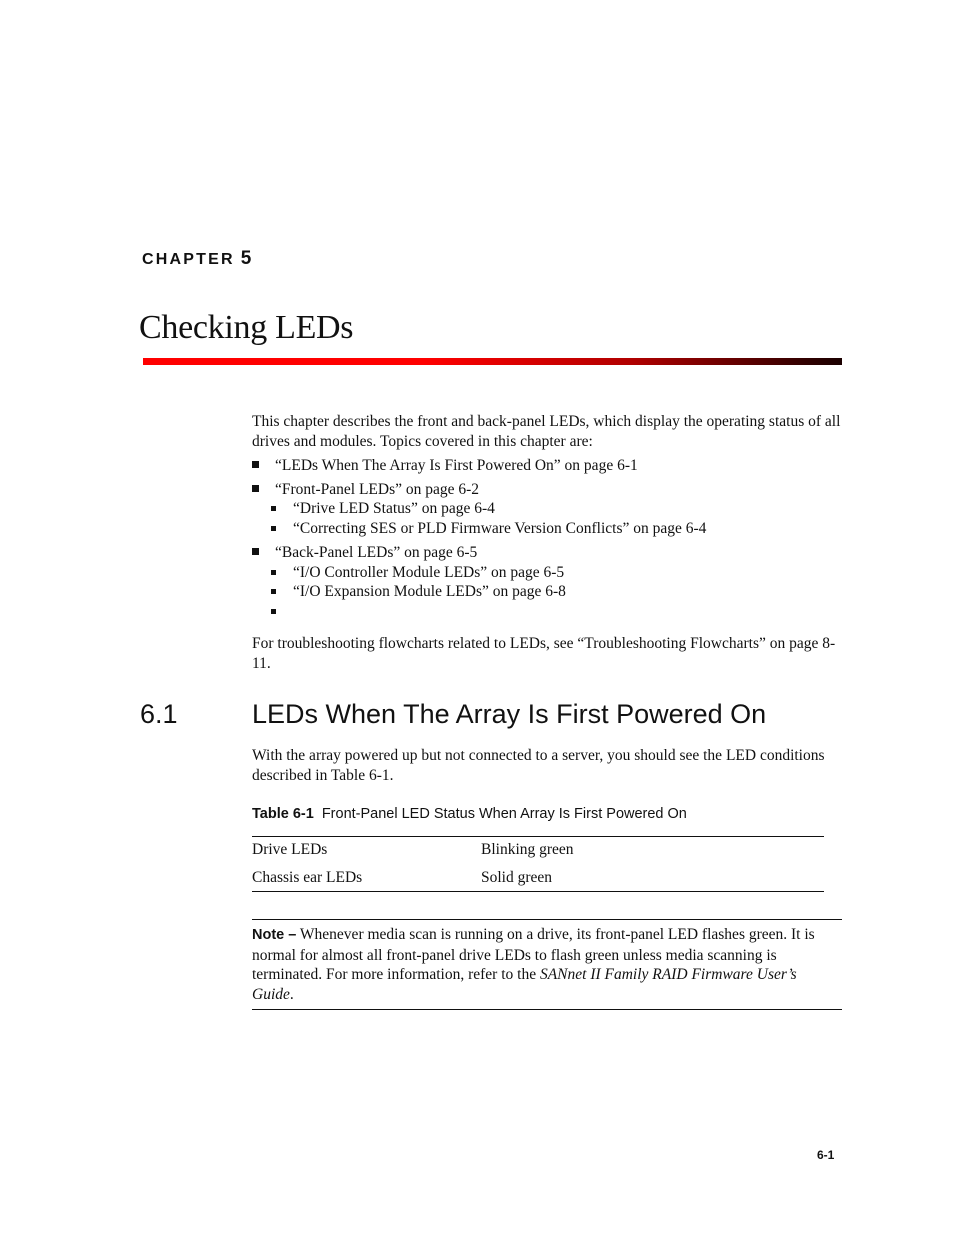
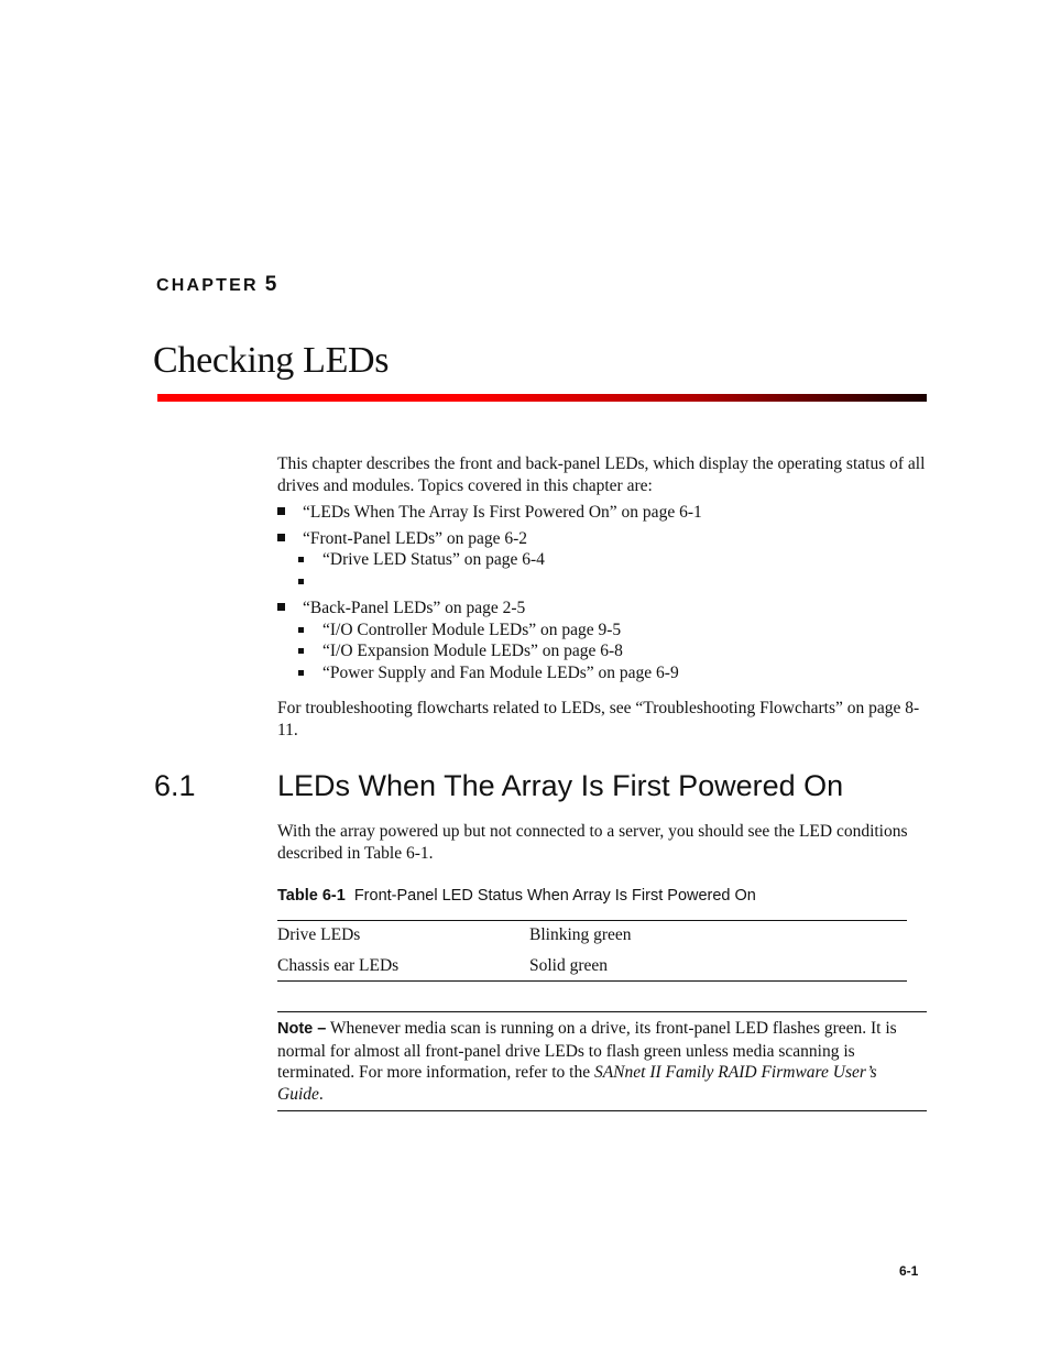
  CHAPTER 5
  Checking LEDs
  This chapter describes the front and back-panel LEDs, which display the operating status of all drives and modules. Topics covered in this chapter are:
  “LEDs When The Array Is First Powered On” on page 6-1
  “Front-Panel LEDs” on page 6-2
  “Drive LED Status” on page 6-4
- “Correcting SES or PLD Firmware Version Conflicts” on page 6-4
- “Back-Panel LEDs” on page 6-5
+ “Back-Panel LEDs” on page 2-5
- “I/O Controller Module LEDs” on page 6-5
+ “I/O Controller Module LEDs” on page 9-5
  “I/O Expansion Module LEDs” on page 6-8
+ “Power Supply and Fan Module LEDs” on page 6-9
  For troubleshooting flowcharts related to LEDs, see “Troubleshooting Flowcharts” on page 8-11.
  6.1
  LEDs When The Array Is First Powered On
  With the array powered up but not connected to a server, you should see the LED conditions described in Table 6-1.
  Table 6-1 Front-Panel LED Status When Array Is First Powered On
  Drive LEDs
  Blinking green
  Chassis ear LEDs
  Solid green
  Note – Whenever media scan is running on a drive, its front-panel LED flashes green. It is normal for almost all front-panel drive LEDs to flash green unless media scanning is terminated. For more information, refer to the SANnet II Family RAID Firmware User’s Guide.
  6-1
